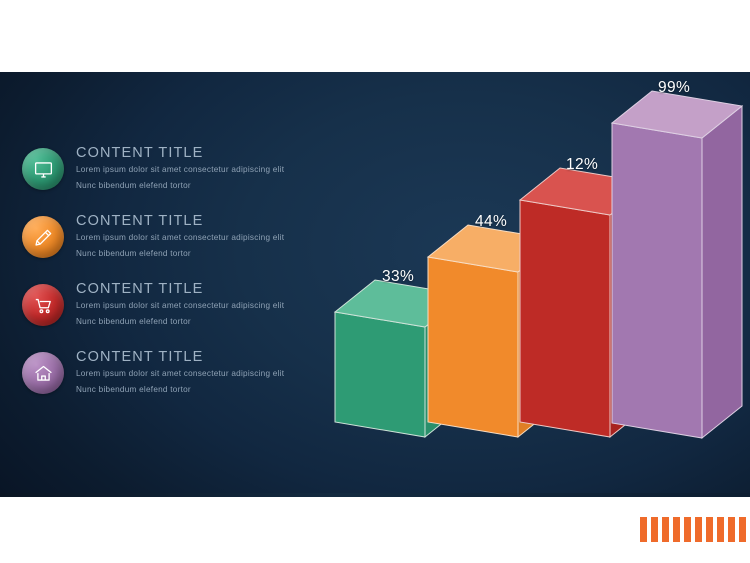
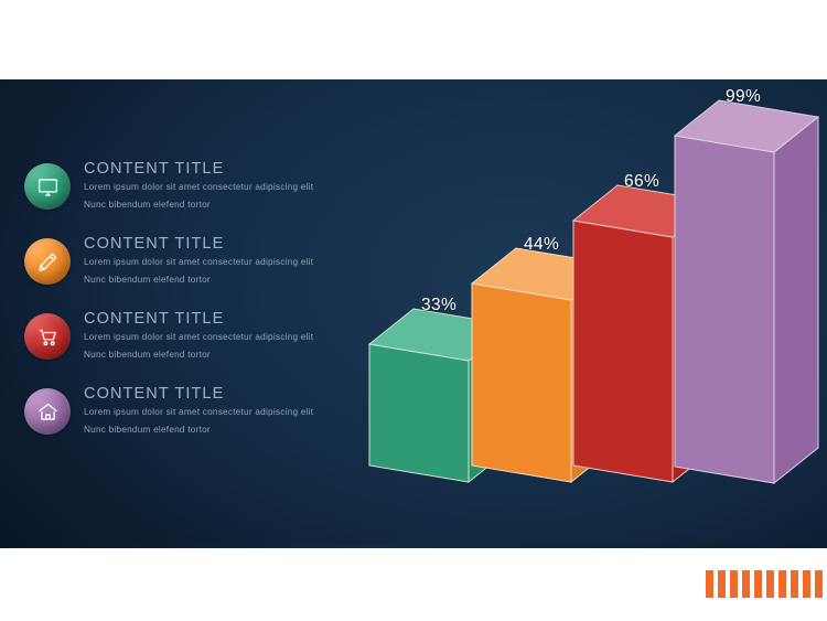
  CONTENT TITLE
  Lorem ipsum dolor sit amet consectetur adipiscing elit
  Nunc bibendum elefend tortor
  CONTENT TITLE
  Lorem ipsum dolor sit amet consectetur adipiscing elit
  Nunc bibendum elefend tortor
  CONTENT TITLE
  Lorem ipsum dolor sit amet consectetur adipiscing elit
  Nunc bibendum elefend tortor
  CONTENT TITLE
  Lorem ipsum dolor sit amet consectetur adipiscing elit
  Nunc bibendum elefend tortor
  33%
  44%
- 12%
+ 66%
  99%
